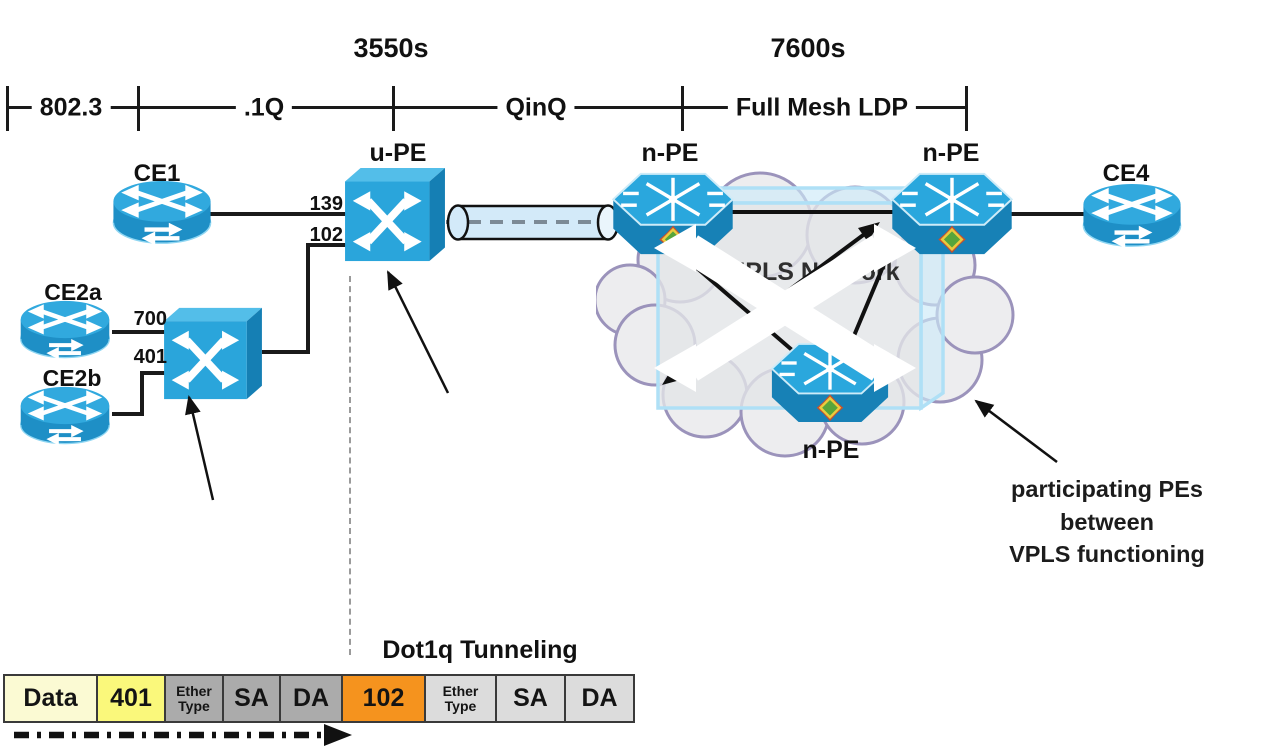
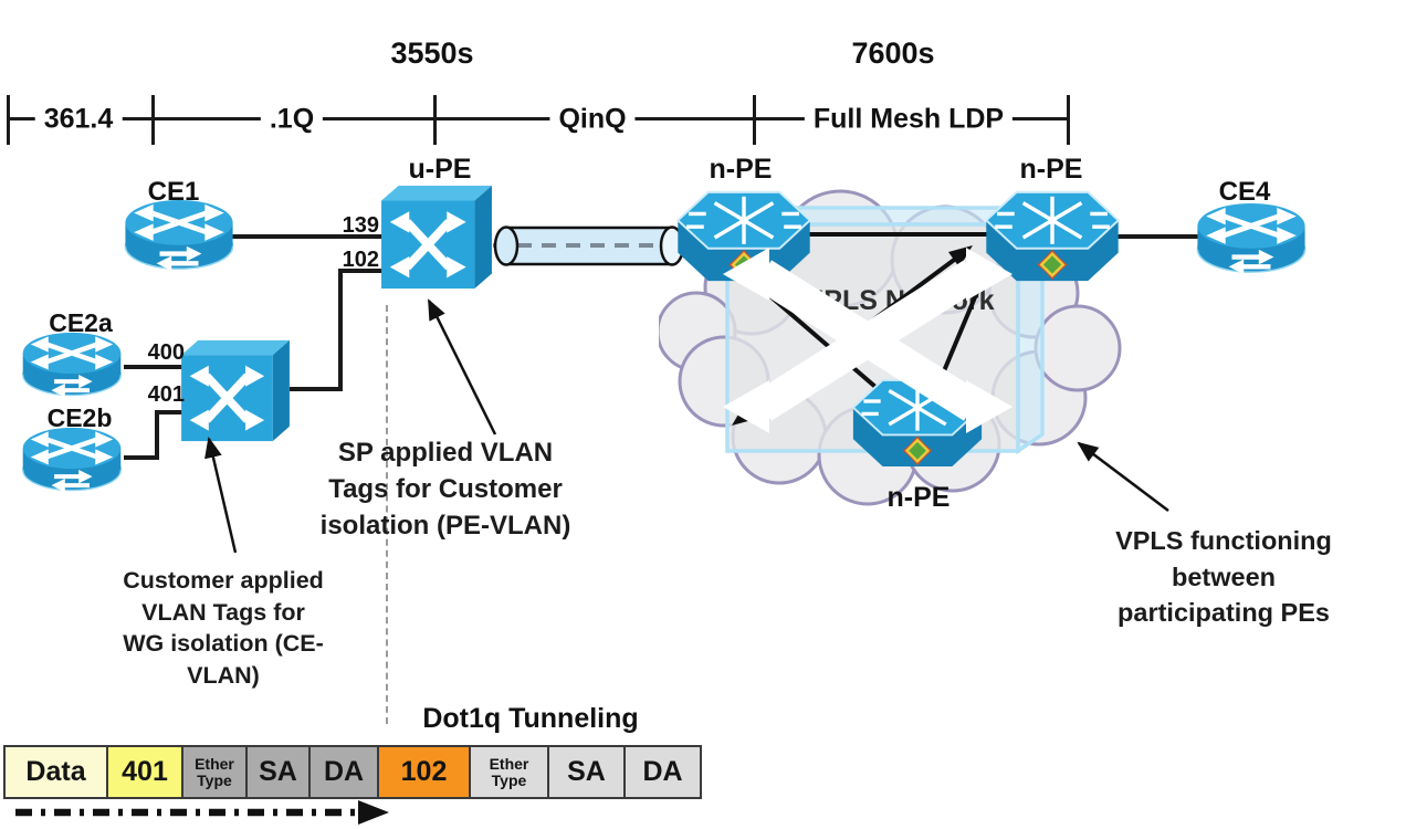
  3550s
  7600s
- 802.3
+ 361.4
  .1Q
  QinQ
  Full Mesh LDP
  CE1
  CE2a
  CE2b
  CE4
  u-PE
  n-PE
  n-PE
  n-PE
  139
  102
- 700
+ 400
  401
+ SP applied VLAN
+ Tags for Customer
+ isolation (PE-VLAN)
+ Customer applied
+ VLAN Tags for
+ WG isolation (CE-
+ VLAN)
- participating PEs
+ VPLS functioning
  between
- VPLS functioning
+ participating PEs
  Dot1q Tunneling
  Data
  401
  Ether Type
  SA
  DA
  102
  Ether Type
  SA
  DA
